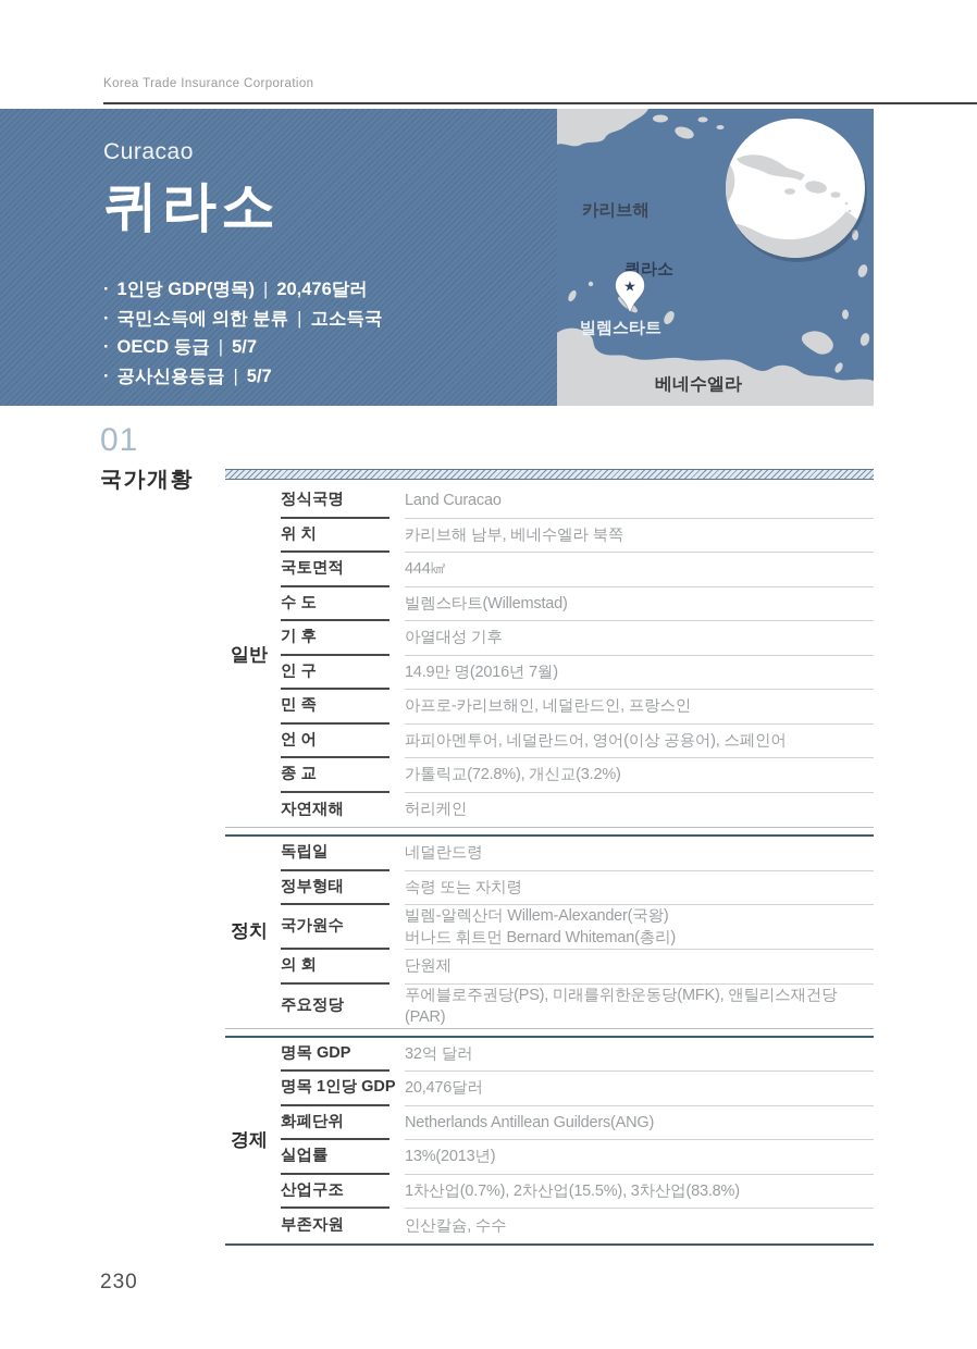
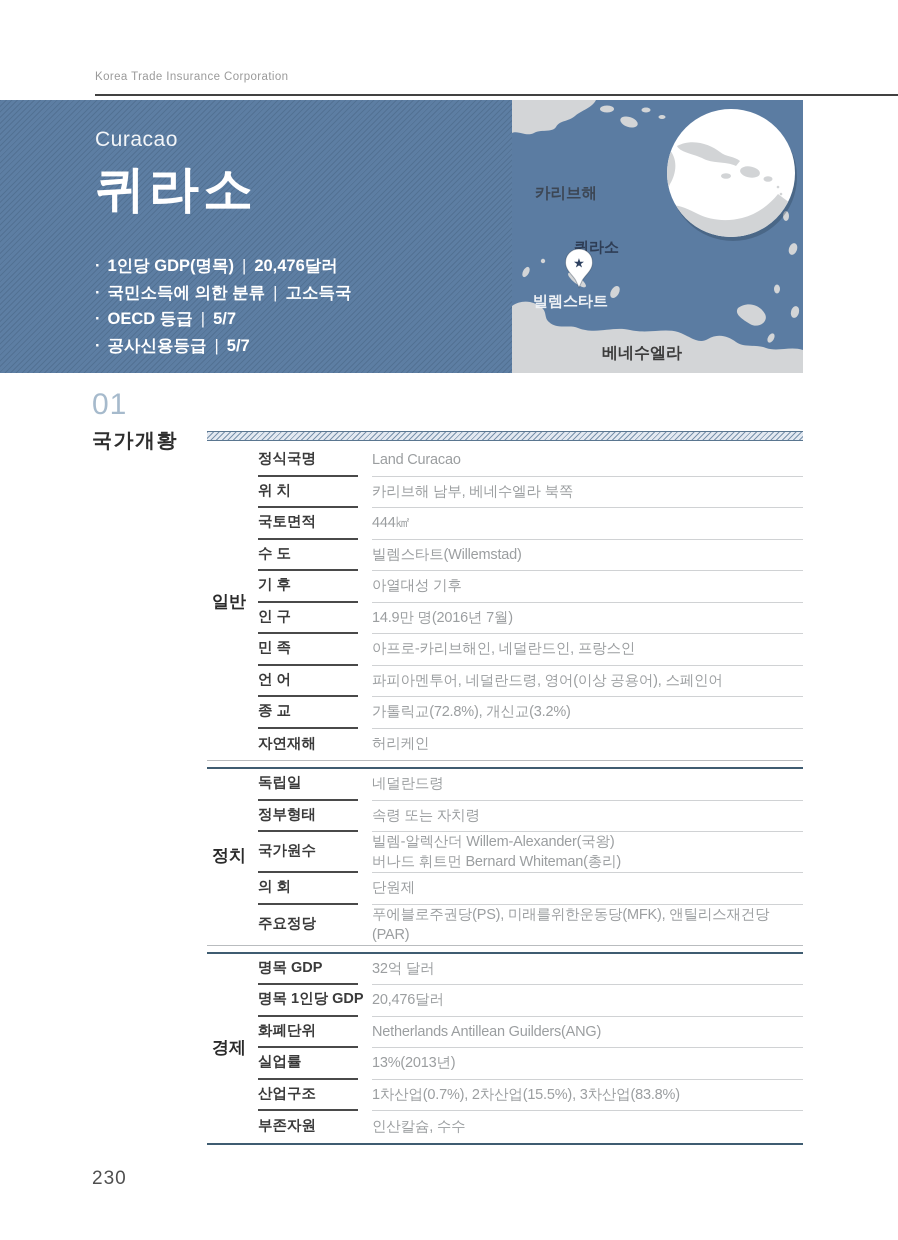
  Korea Trade Insurance Corporation
  Curacao
  퀴라소
  ·
  1인당 GDP(명목)
  |
  20,476달러
  ·
  국민소득에 의한 분류
  |
  고소득국
  ·
  OECD 등급
  |
  5/7
  ·
  공사신용등급
  |
  5/7
  카리브해
  퀴라소
  빌렘스타트
  베네수엘라
  ★
  01
  국가개황
  일반
  정식국명
  Land Curacao
  위 치
  카리브해 남부, 베네수엘라 북쪽
  국토면적
  444㎢
  수 도
  빌렘스타트(Willemstad)
  기 후
  아열대성 기후
  인 구
  14.9만 명(2016년 7월)
  민 족
  아프로-카리브해인, 네덜란드인, 프랑스인
  언 어
- 파피아멘투어, 네덜란드어, 영어(이상 공용어), 스페인어
+ 파피아멘투어, 네덜란드령, 영어(이상 공용어), 스페인어
  종 교
  가톨릭교(72.8%), 개신교(3.2%)
  자연재해
  허리케인
  정치
  독립일
  네덜란드령
  정부형태
  속령 또는 자치령
  국가원수
  빌렘-알렉산더 Willem-Alexander(국왕)
  버나드 휘트먼 Bernard Whiteman(총리)
  의 회
  단원제
  주요정당
  푸에블로주권당(PS), 미래를위한운동당(MFK), 앤틸리스재건당 (PAR)
  경제
  명목 GDP
  32억 달러
  명목 1인당 GDP
  20,476달러
  화폐단위
  Netherlands Antillean Guilders(ANG)
  실업률
  13%(2013년)
  산업구조
  1차산업(0.7%), 2차산업(15.5%), 3차산업(83.8%)
  부존자원
  인산칼슘, 수수
  230
